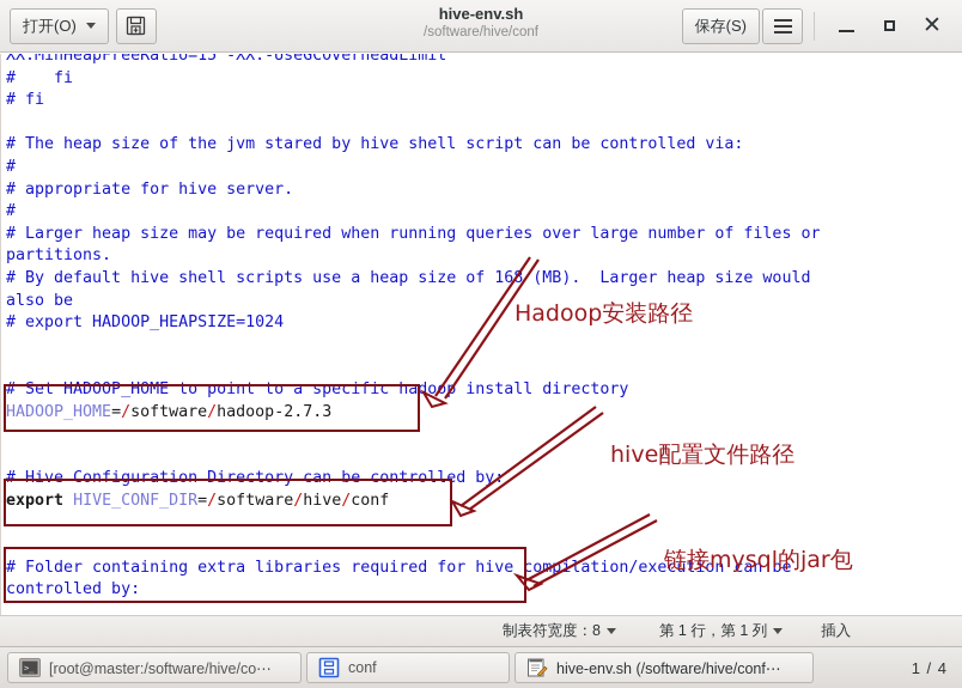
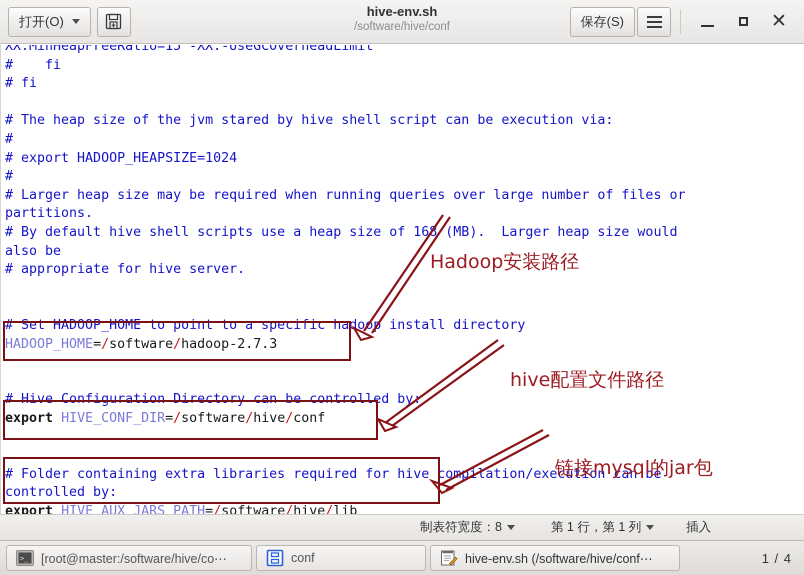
  打开(O)
  hive-env.sh
  /software/hive/conf
  保存(S)
  ✕
  XX:MinHeapFreeRatio=15 -XX:-UseGCOverheadLimit"
  # fi
  # fi
- # The heap size of the jvm stared by hive shell script can be controlled via:
+ # The heap size of the jvm stared by hive shell script can be execution via:
  #
- # appropriate for hive server.
+ # export HADOOP_HEAPSIZE=1024
  #
  # Larger heap size may be required when running queries over large number of files or
  partitions.
  # By default hive shell scripts use a heap size of 168 (MB). Larger heap size would
  also be
- # export HADOOP_HEAPSIZE=1024
+ # appropriate for hive server.
  # Set HADOOP_HOME to point to a specific hadoo install directory
  HADOOP_HOME=/software/hadoop-2.7.3
  # Hive Configuration Directory can be controlled by
  export HIVE_CONF_DIR=/software/hive/conf
  # Folder containing extra libraries required for hive compilation/execution can be
  controlled by:
+ export HIVE_AUX_JARS_PATH=/software/hive/lib
  Hadoop安装路径
  hive配置文件路径
  链接mysql的jar包
  制表符宽度：8
  第 1 行，第 1 列
  插入
  >_
  [root@master:/software/hive/co⋯
  conf
  hive-env.sh (/software/hive/conf⋯
  1 / 4
